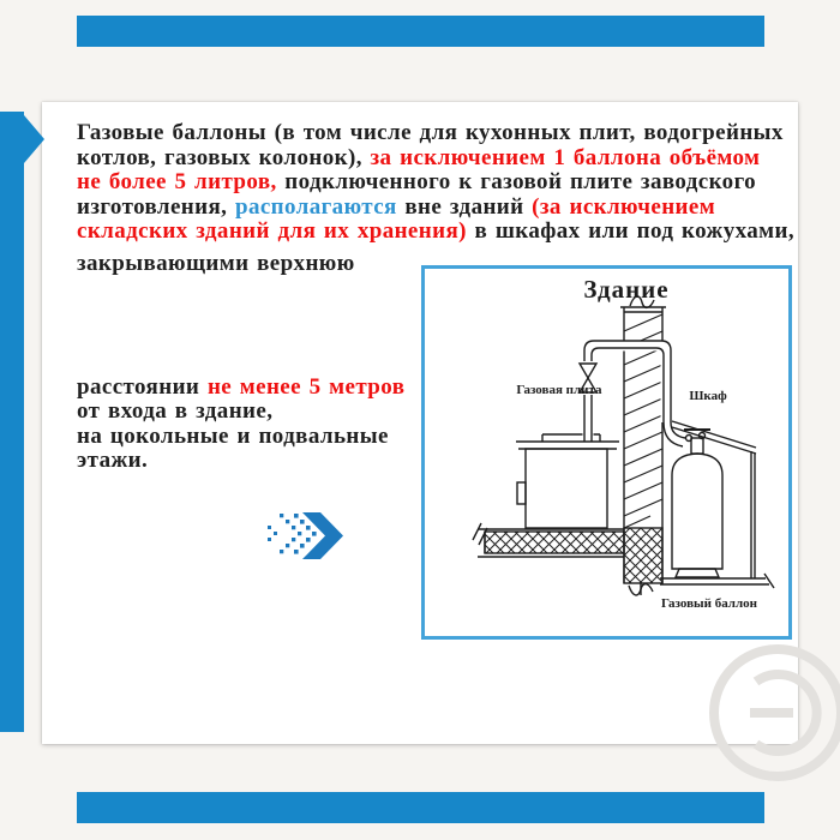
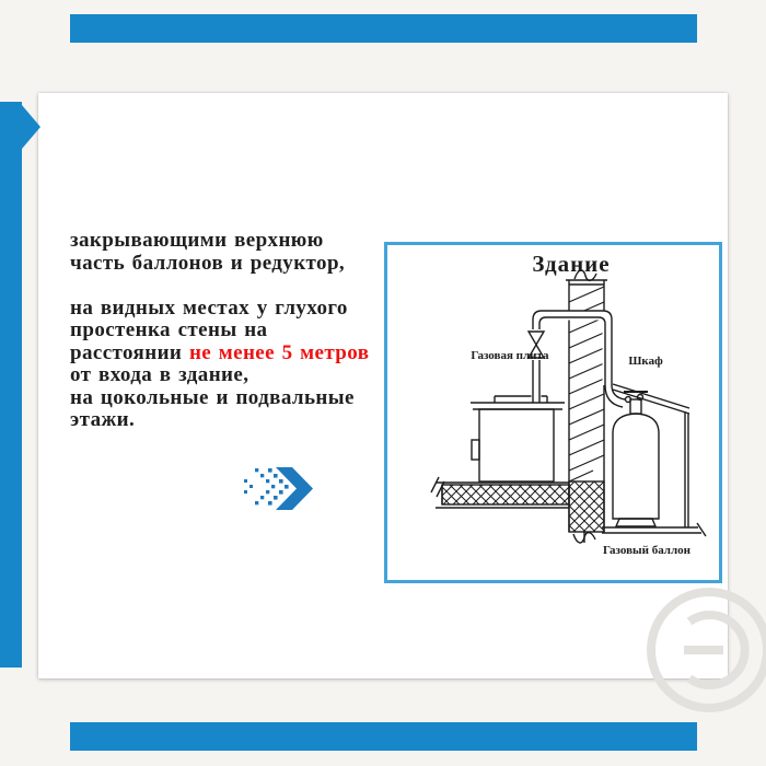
- Газовые баллоны (в том числе для кухонных плит, водогрейных
- котлов, газовых колонок), за исключением 1 баллона объёмом
- не более 5 литров, подключенного к газовой плите заводского
- изготовления, располагаются вне зданий (за исключением
- складских зданий для их хранения) в шкафах или под кожухами,
  закрывающими верхнюю
+ часть баллонов и редуктор,
+ на видных местах у глухого
+ простенка стены на
  расстоянии не менее 5 метров
  от входа в здание,
  на цокольные и подвальные
  этажи.
  Здание
  Газовая плита
  Шкаф
  Газовый баллон
